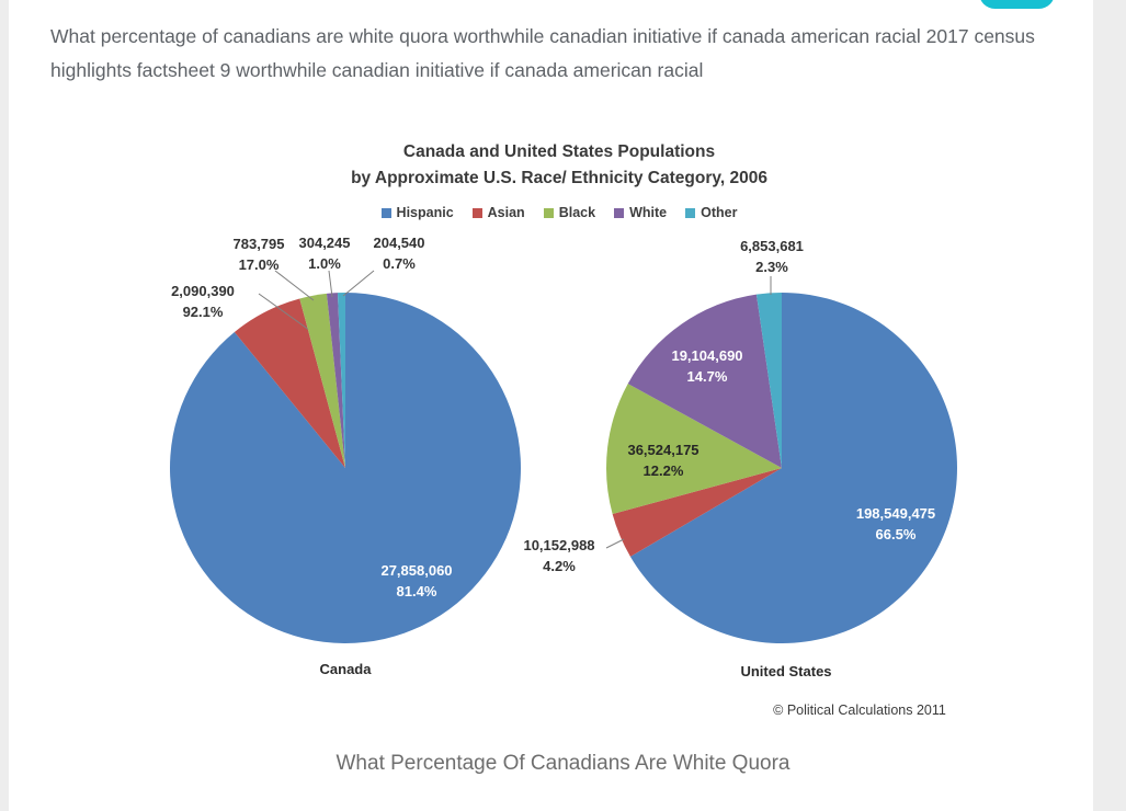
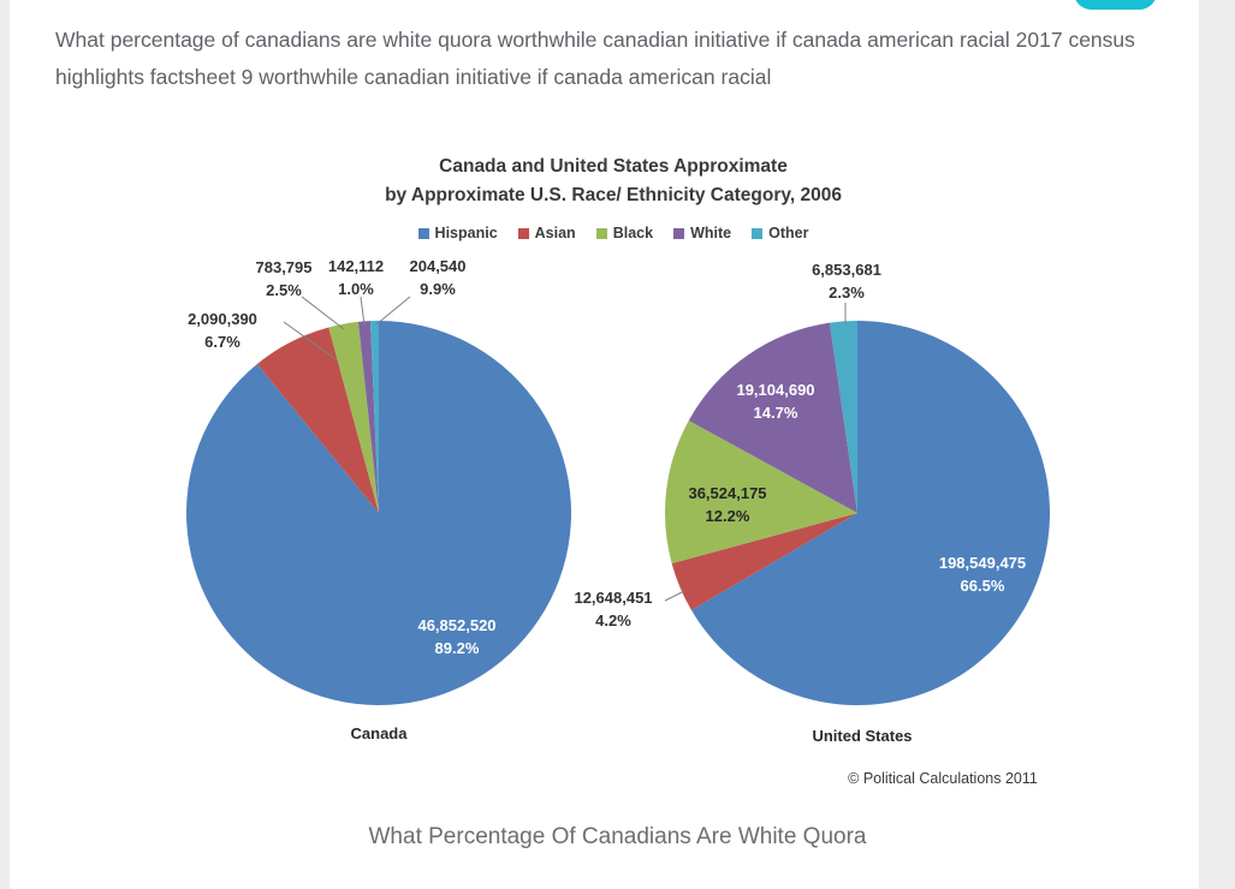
  What percentage of canadians are white quora worthwhile canadian initiative if canada american racial 2017 census highlights factsheet 9 worthwhile canadian initiative if canada american racial
- Canada and United States Populations
+ Canada and United States Approximate
  by Approximate U.S. Race/ Ethnicity Category, 2006
  Hispanic
  Asian
  Black
  White
  Other
- 27,858,060
+ 46,852,520
- 81.4%
+ 89.2%
  2,090,390
- 92.1%
+ 6.7%
  783,795
- 17.0%
+ 2.5%
- 304,245
+ 142,112
  1.0%
  204,540
- 0.7%
+ 9.9%
  198,549,475
  66.5%
- 10,152,988
+ 12,648,451
  4.2%
  36,524,175
  12.2%
  19,104,690
  14.7%
  6,853,681
  2.3%
  Canada
  United States
  © Political Calculations 2011
  What Percentage Of Canadians Are White Quora
